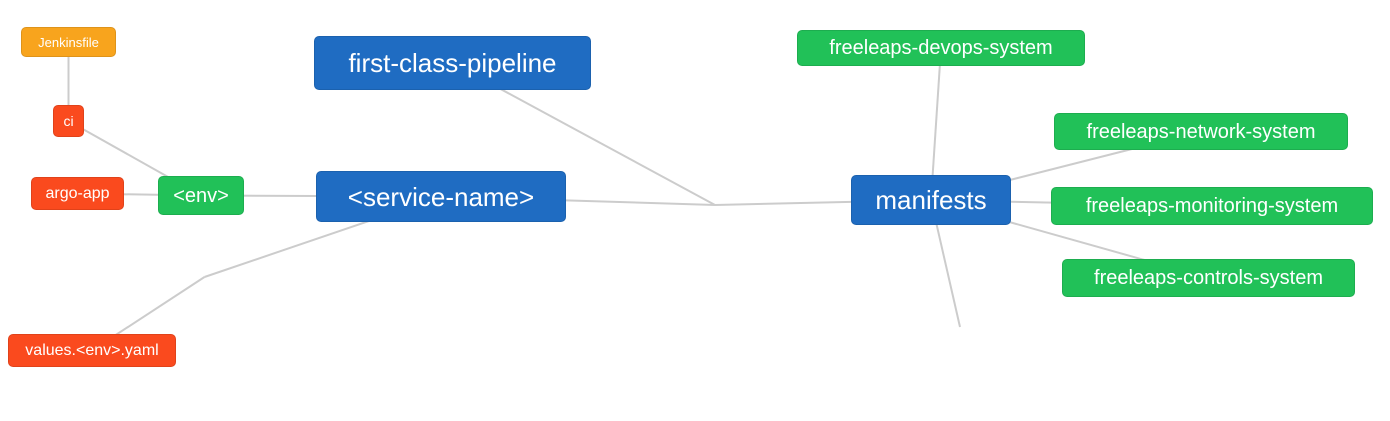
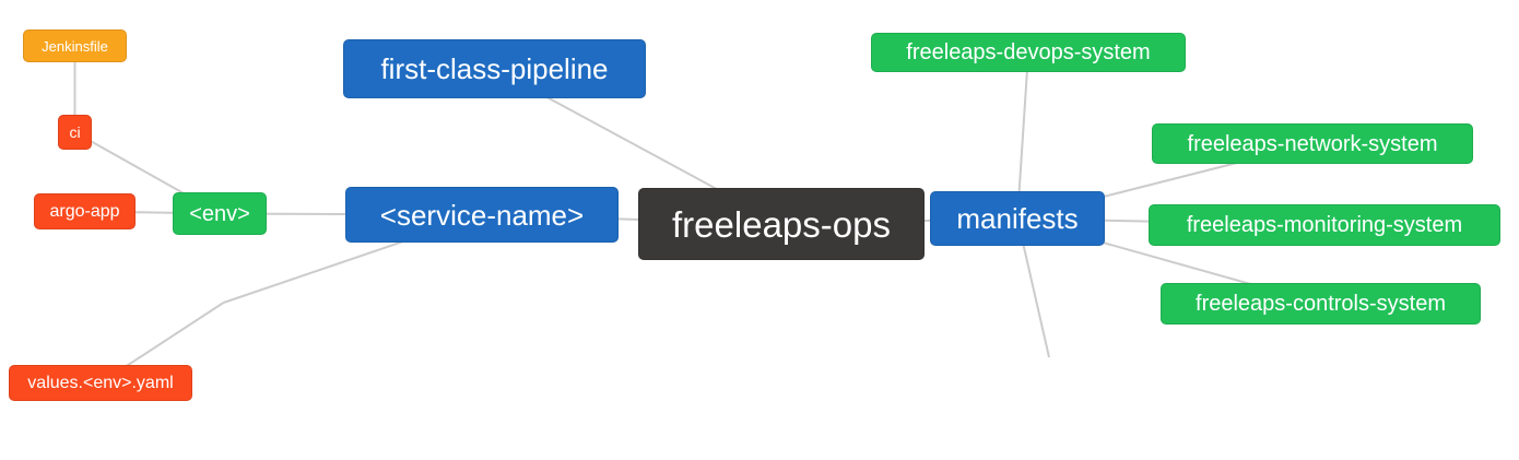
+ freeleaps-ops
  first-class-pipeline
  <service-name>
  manifests
  <env>
  Jenkinsfile
  ci
  argo-app
  values.<env>.yaml
  freeleaps-devops-system
  freeleaps-network-system
  freeleaps-monitoring-system
  freeleaps-controls-system
